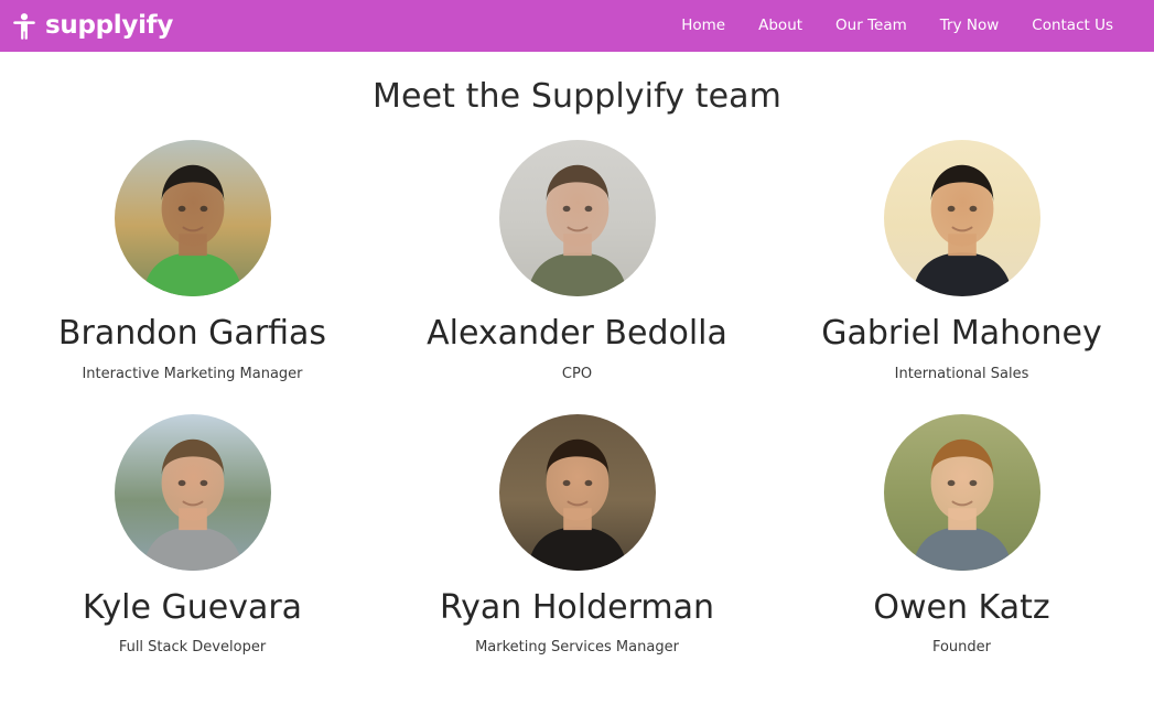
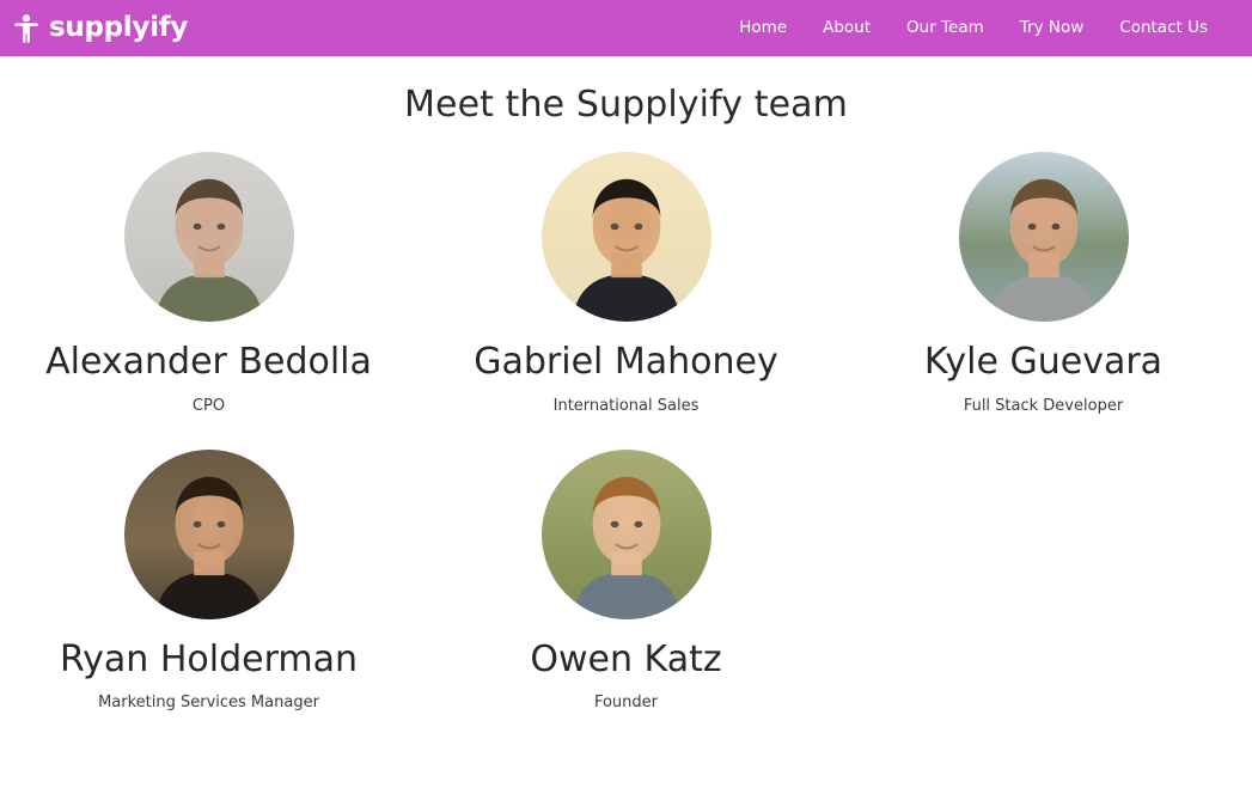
  supplyify
  Home
  About
  Our Team
  Try Now
  Contact Us
  Meet the Supplyify team
- Brandon Garfias
- Interactive Marketing Manager
  Alexander Bedolla
  CPO
  Gabriel Mahoney
  International Sales
  Kyle Guevara
  Full Stack Developer
  Ryan Holderman
  Marketing Services Manager
  Owen Katz
  Founder
